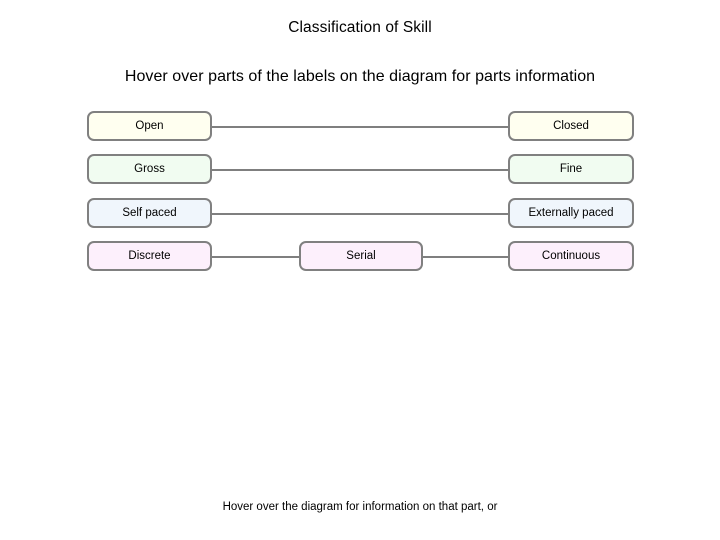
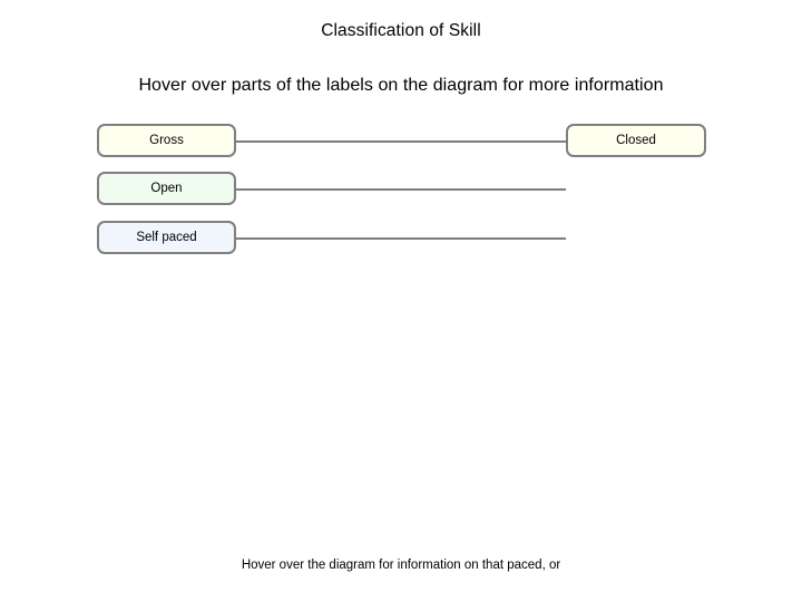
  Classification of Skill
- Hover over parts of the labels on the diagram for parts information
+ Hover over parts of the labels on the diagram for more information
- Open
+ Gross
  Closed
- Gross
+ Open
- Fine
  Self paced
- Externally paced
- Discrete
- Serial
- Continuous
- Hover over the diagram for information on that part, or
+ Hover over the diagram for information on that paced, or
